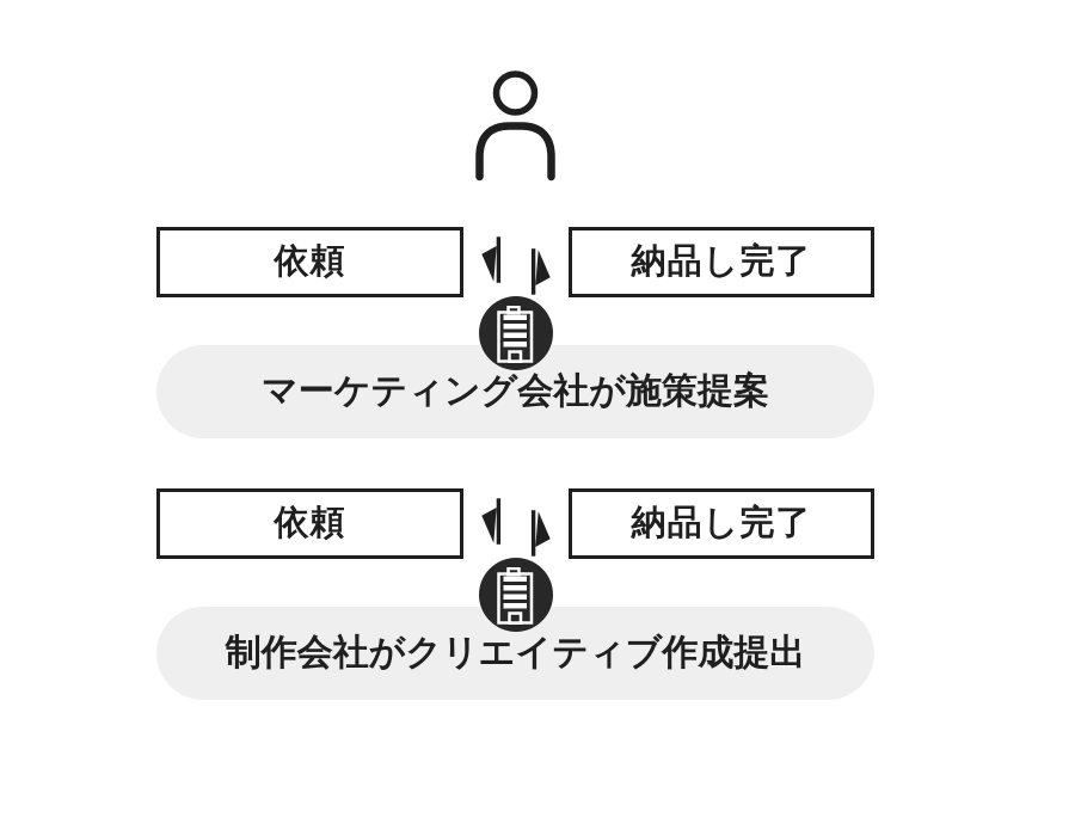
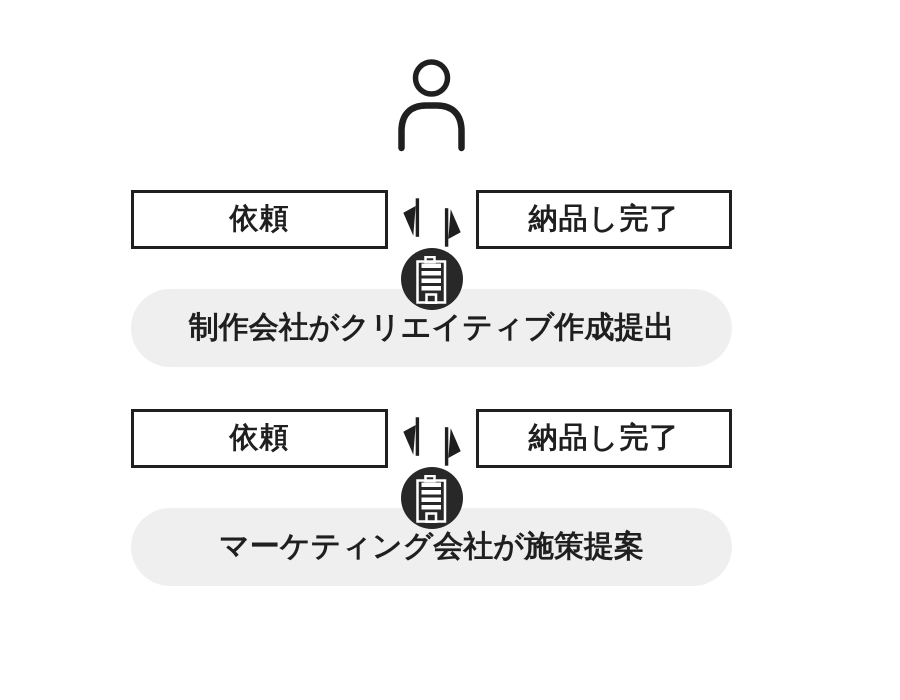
  依頼
  納品し完了
- マーケティング会社が施策提案
+ 制作会社がクリエイティブ作成提出
  依頼
  納品し完了
- 制作会社がクリエイティブ作成提出
+ マーケティング会社が施策提案
